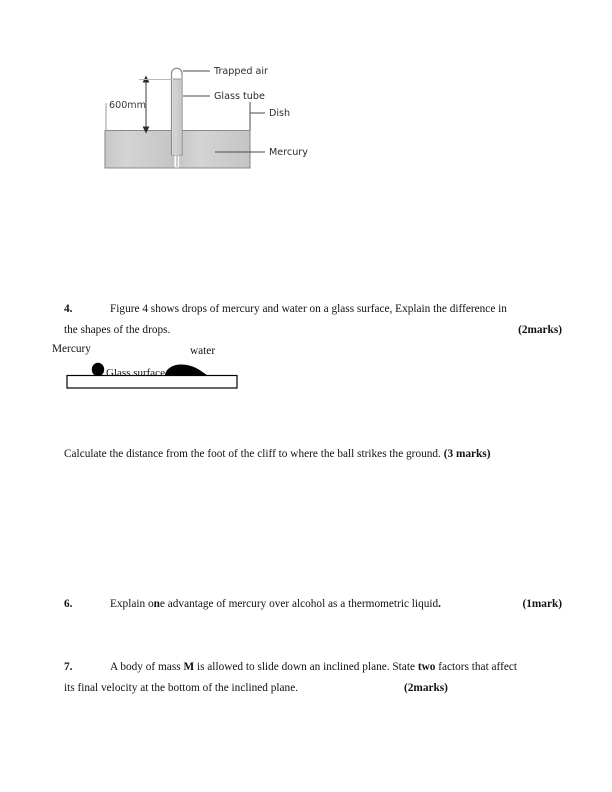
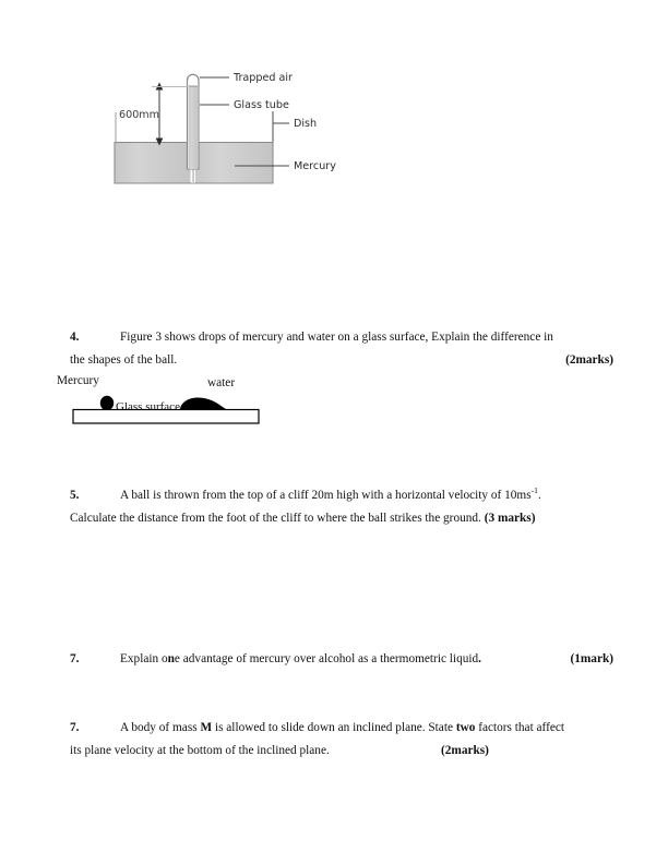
  600mm
  Trapped air
  Glass tube
  Dish
  Mercury
- 4. Figure 4 shows drops of mercury and water on a glass surface, Explain the difference in
+ 4. Figure 3 shows drops of mercury and water on a glass surface, Explain the difference in
- the shapes of the drops.
+ the shapes of the ball.
  (2marks)
  Mercury
  water
  Glass surface
+ 5. A ball is thrown from the top of a cliff 20m high with a horizontal velocity of 10ms-1.
  Calculate the distance from the foot of the cliff to where the ball strikes the ground. (3 marks)
- 6. Explain one advantage of mercury over alcohol as a thermometric liquid.
+ 7. Explain one advantage of mercury over alcohol as a thermometric liquid.
  (1mark)
  7. A body of mass M is allowed to slide down an inclined plane. State two factors that affect
- its final velocity at the bottom of the inclined plane.
+ its plane velocity at the bottom of the inclined plane.
  (2marks)
